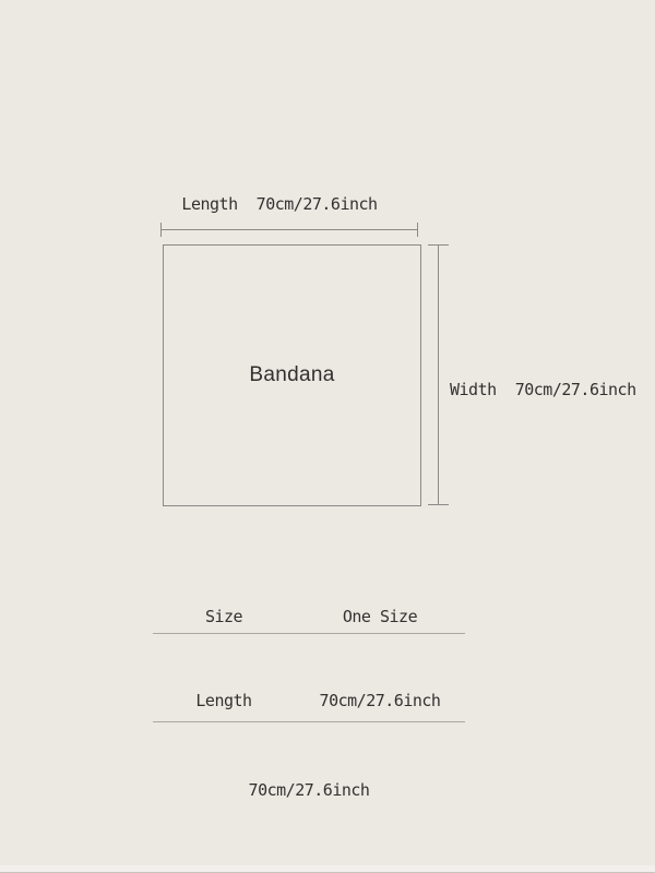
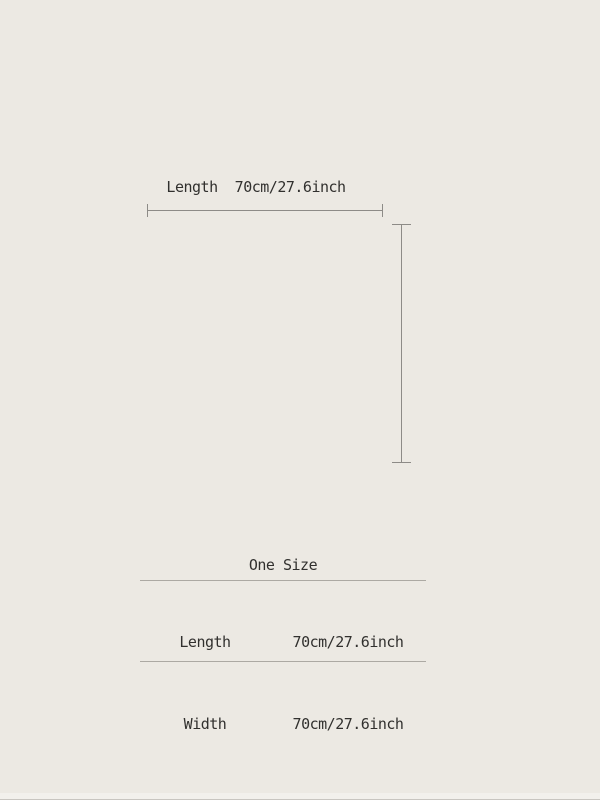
  Length 70cm/27.6inch
- Bandana
- Width 70cm/27.6inch
- Size
  One Size
  Length
  70cm/27.6inch
+ Width
  70cm/27.6inch
